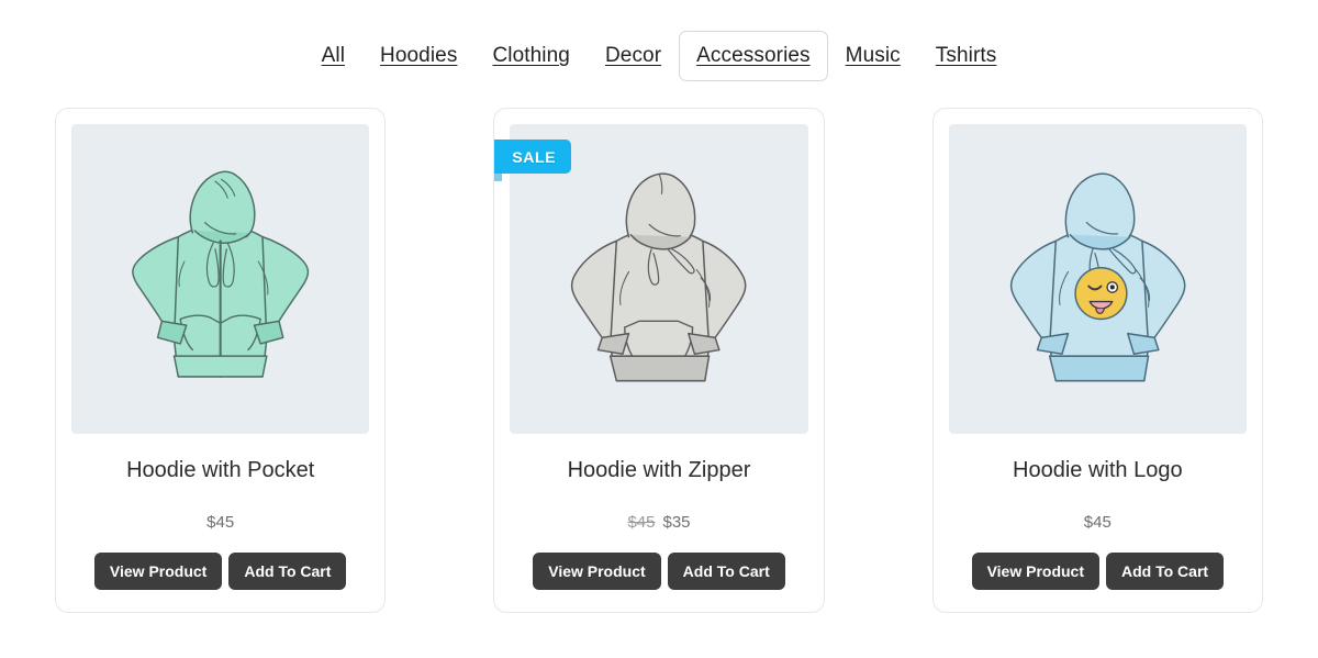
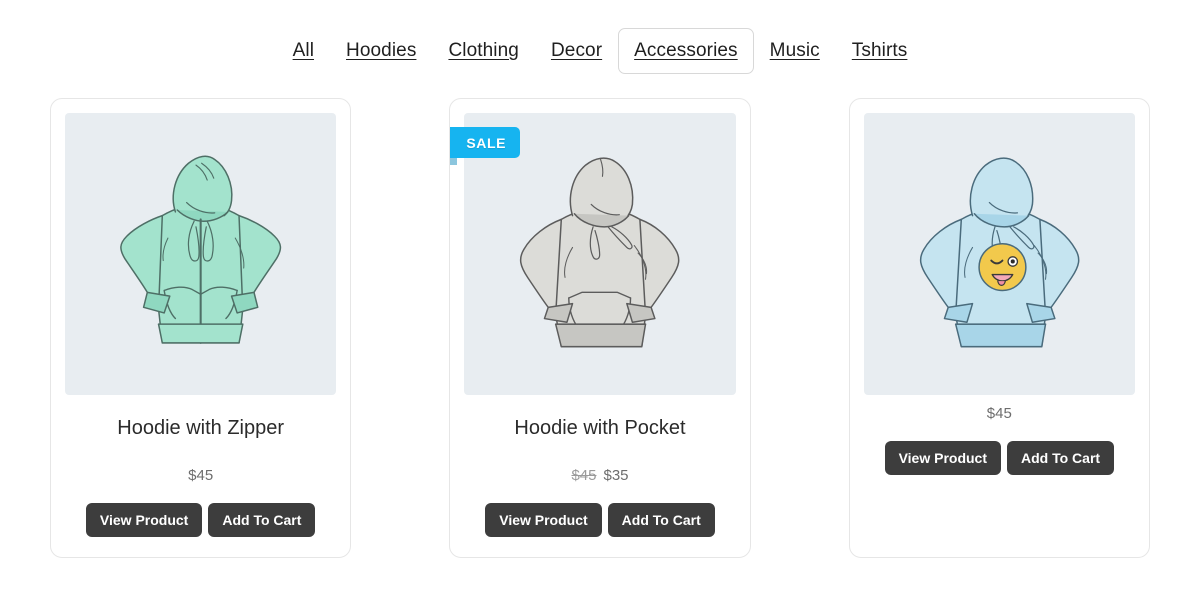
  All
  Hoodies
  Clothing
  Decor
  Accessories
  Music
  Tshirts
- Hoodie with Pocket
+ Hoodie with Zipper
  $45
  View Product
  Add To Cart
  SALE
- Hoodie with Zipper
+ Hoodie with Pocket
  $45
  $35
  View Product
  Add To Cart
- Hoodie with Logo
  $45
  View Product
  Add To Cart
